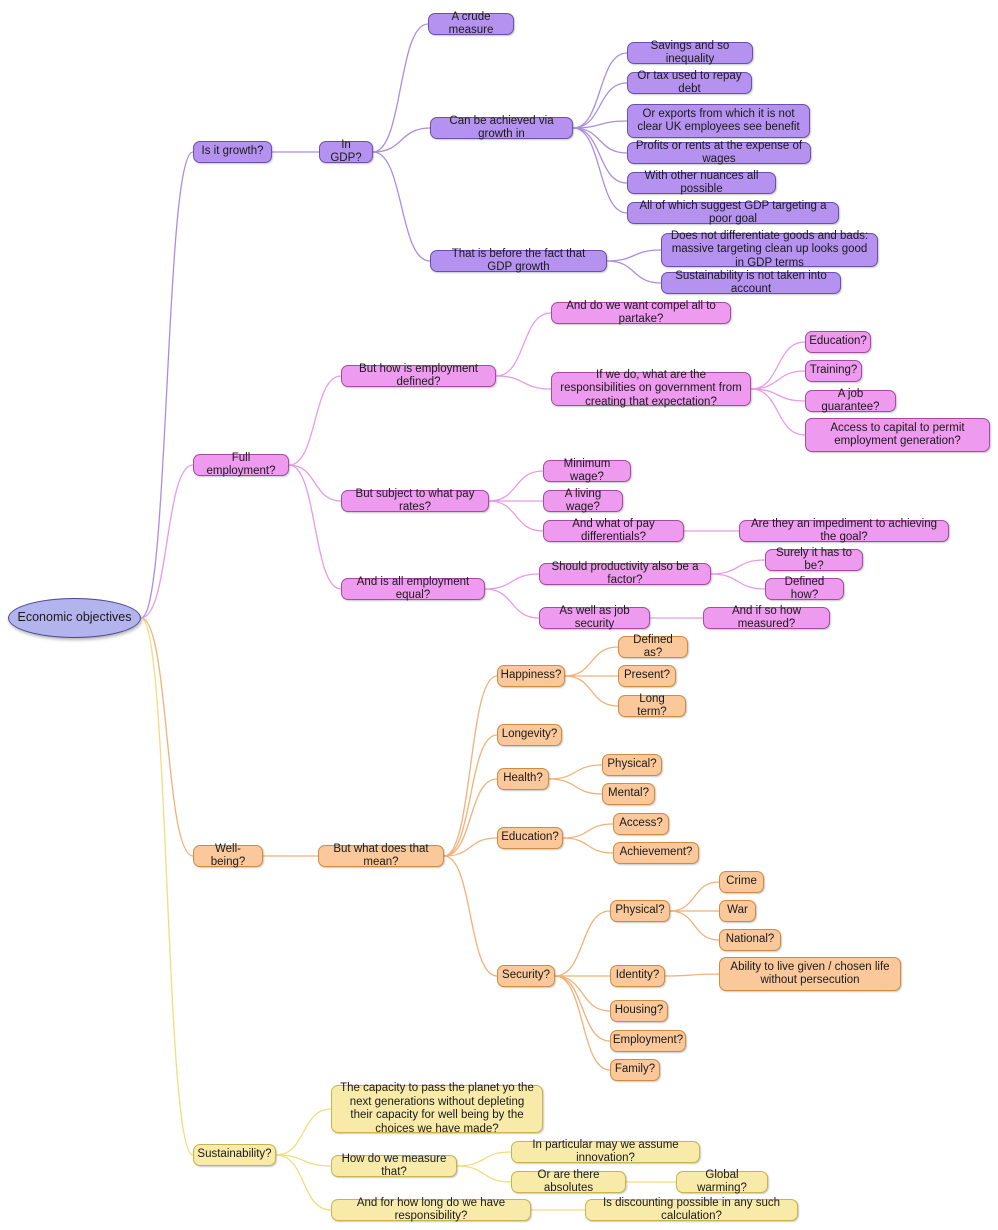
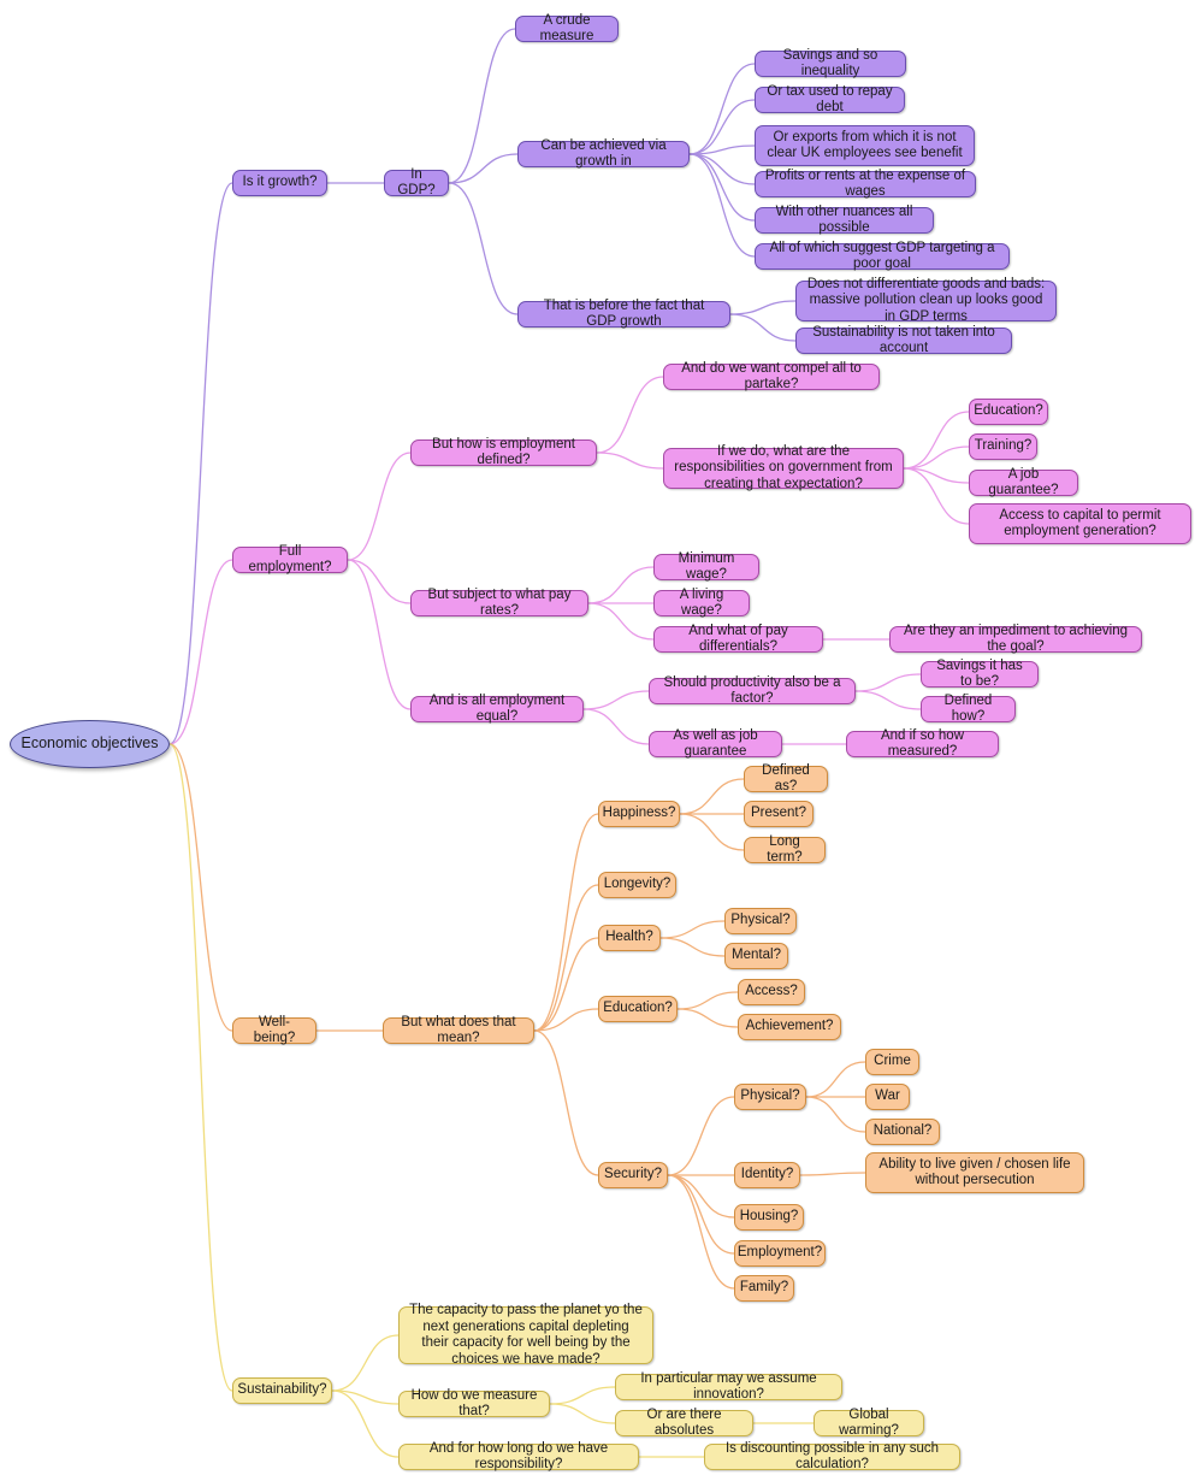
  Economic objectives
  Is it growth?
  In GDP?
  A crude measure
  Can be achieved via growth in
  Savings and so inequality
  Or tax used to repay debt
  Or exports from which it is not clear UK employees see benefit
  Profits or rents at the expense of wages
  With other nuances all possible
  All of which suggest GDP targeting a poor goal
  That is before the fact that GDP growth
- Does not differentiate goods and bads: massive targeting clean up looks good in GDP terms
+ Does not differentiate goods and bads: massive pollution clean up looks good in GDP terms
  Sustainability is not taken into account
  Full employment?
  But how is employment defined?
  And do we want compel all to partake?
  If we do, what are the responsibilities on government from creating that expectation?
  Education?
  Training?
  A job guarantee?
  Access to capital to permit employment generation?
  But subject to what pay rates?
  Minimum wage?
  A living wage?
  And what of pay differentials?
  Are they an impediment to achieving the goal?
  And is all employment equal?
  Should productivity also be a factor?
- Surely it has to be?
+ Savings it has to be?
  Defined how?
- As well as job security
+ As well as job guarantee
  And if so how measured?
  Well-being?
  But what does that mean?
  Happiness?
  Defined as?
  Present?
  Long term?
  Longevity?
  Health?
  Physical?
  Mental?
  Education?
  Access?
  Achievement?
  Security?
  Physical?
  Crime
  War
  National?
  Identity?
  Ability to live given / chosen life without persecution
  Housing?
  Employment?
  Family?
  Sustainability?
- The capacity to pass the planet yo the next generations without depleting their capacity for well being by the choices we have made?
+ The capacity to pass the planet yo the next generations capital depleting their capacity for well being by the choices we have made?
  How do we measure that?
  In particular may we assume innovation?
  Or are there absolutes
  Global warming?
  And for how long do we have responsibility?
  Is discounting possible in any such calculation?
